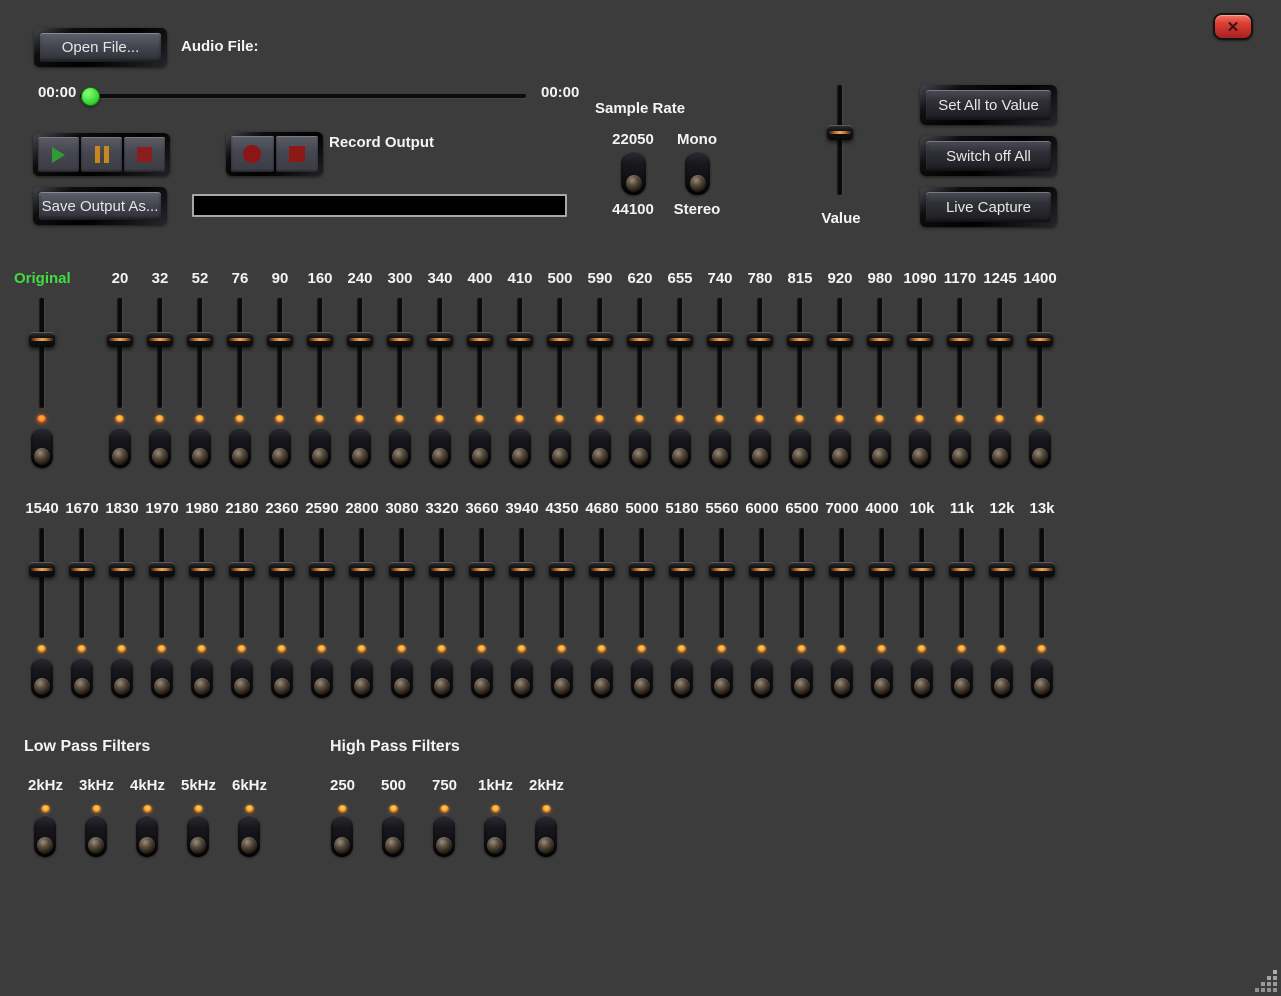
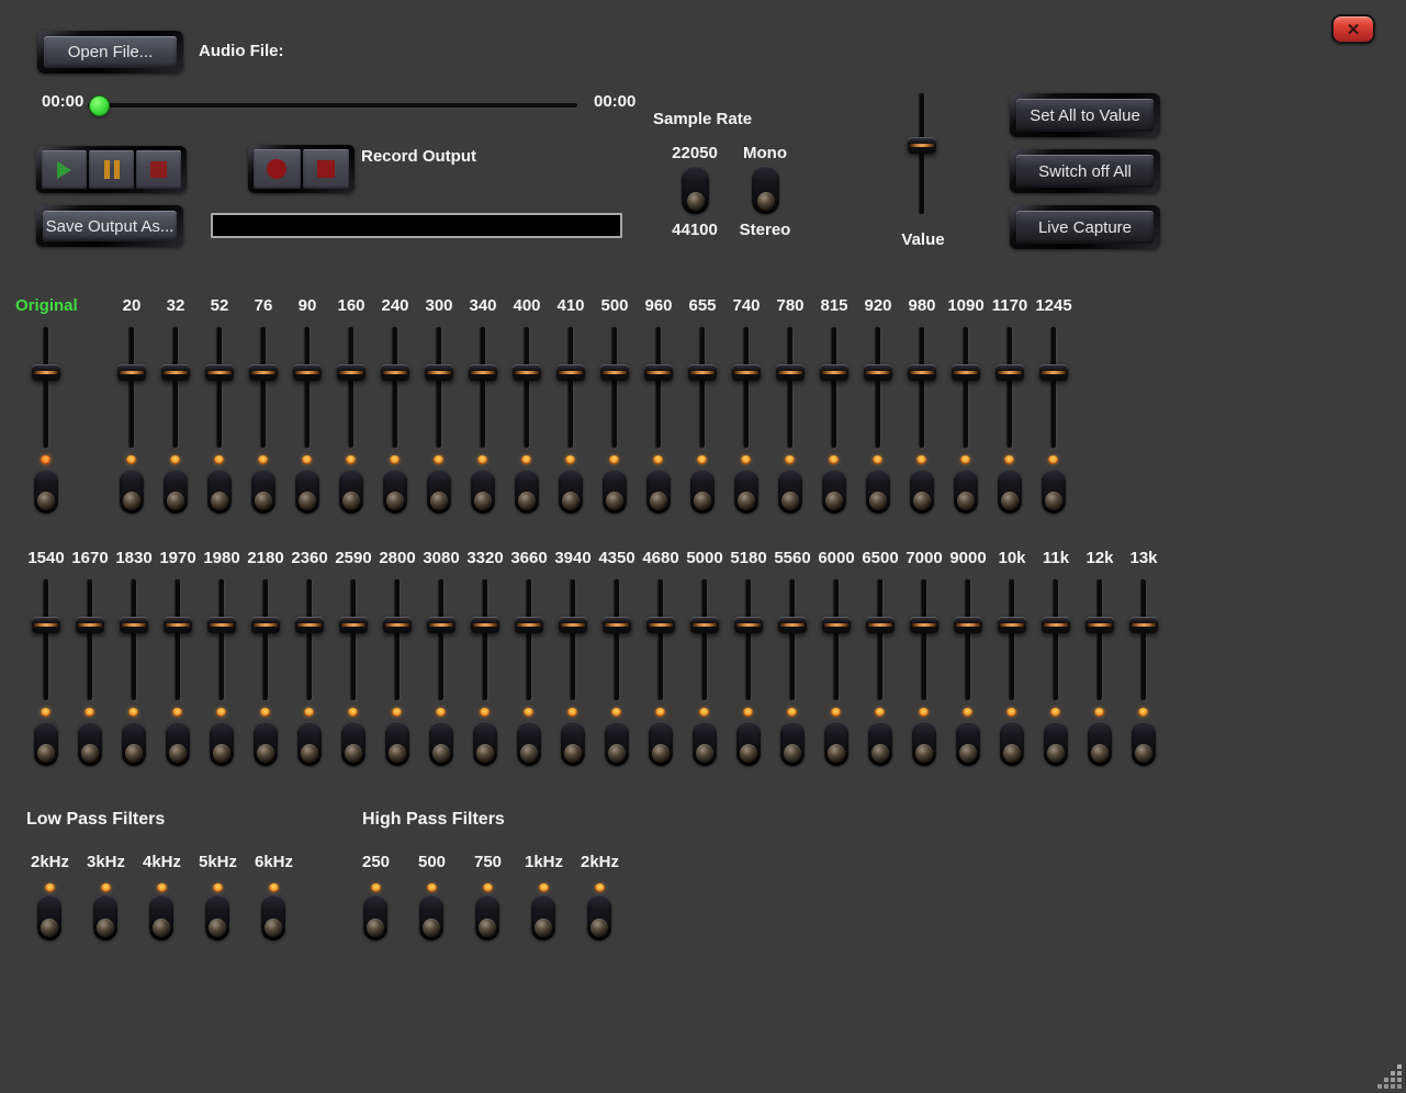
  Open File...
  Audio File:
  00:00
  00:00
  Record Output
  Save Output As...
  Sample Rate
  22050
  Mono
  44100
  Stereo
  Value
  Set All to Value
  Switch off All
  Live Capture
  ✕
  Original
  20
  32
  52
  76
  90
  160
  240
  300
  340
  400
  410
  500
- 590
- 620
+ 960
  655
  740
  780
  815
  920
  980
  1090
  1170
  1245
- 1400
  1540
  1670
  1830
  1970
  1980
  2180
  2360
  2590
  2800
  3080
  3320
  3660
  3940
  4350
  4680
  5000
  5180
  5560
  6000
  6500
  7000
- 4000
+ 9000
  10k
  11k
  12k
  13k
  Low Pass Filters
  2kHz
  3kHz
  4kHz
  5kHz
  6kHz
  High Pass Filters
  250
  500
  750
  1kHz
  2kHz
